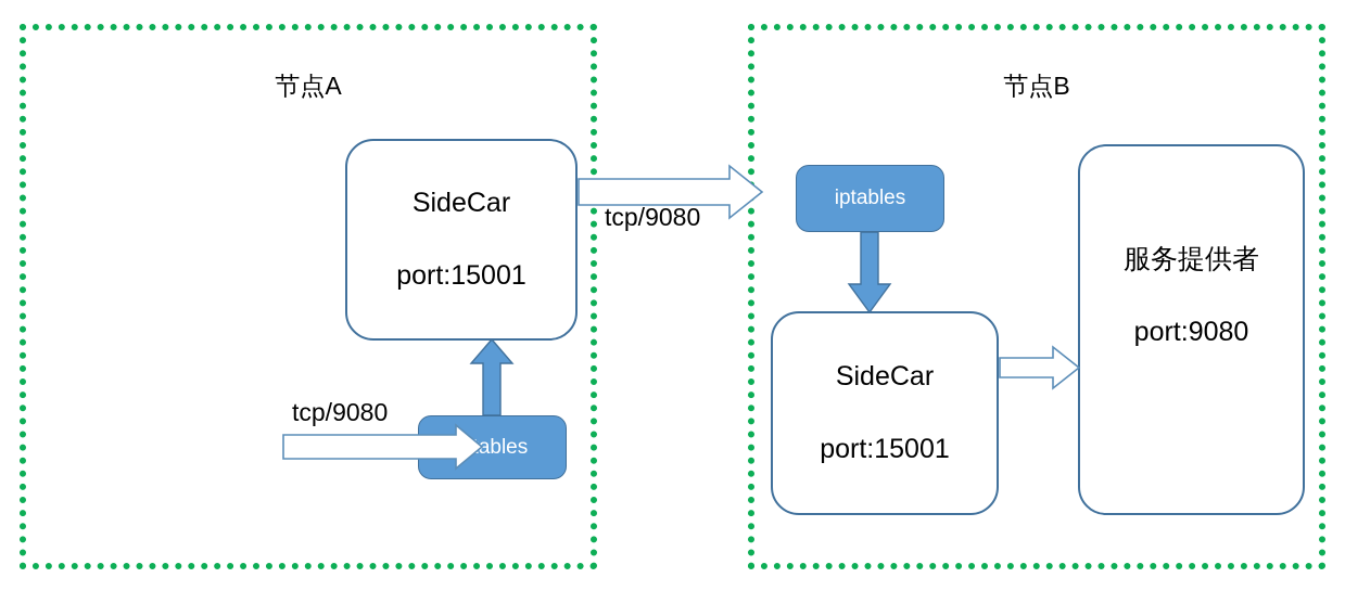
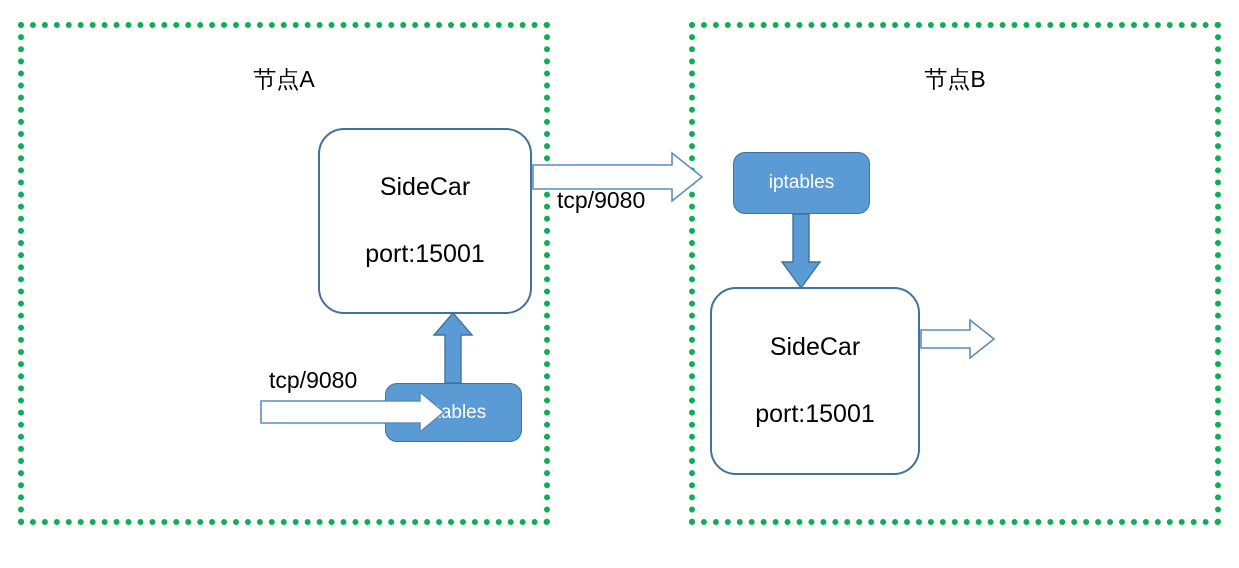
  节点A
  节点B
  SideCar
  port:15001
  iptables
  SideCar
  port:15001
- 服务提供者
- port:9080
  tcp/9080
  tcp/9080
